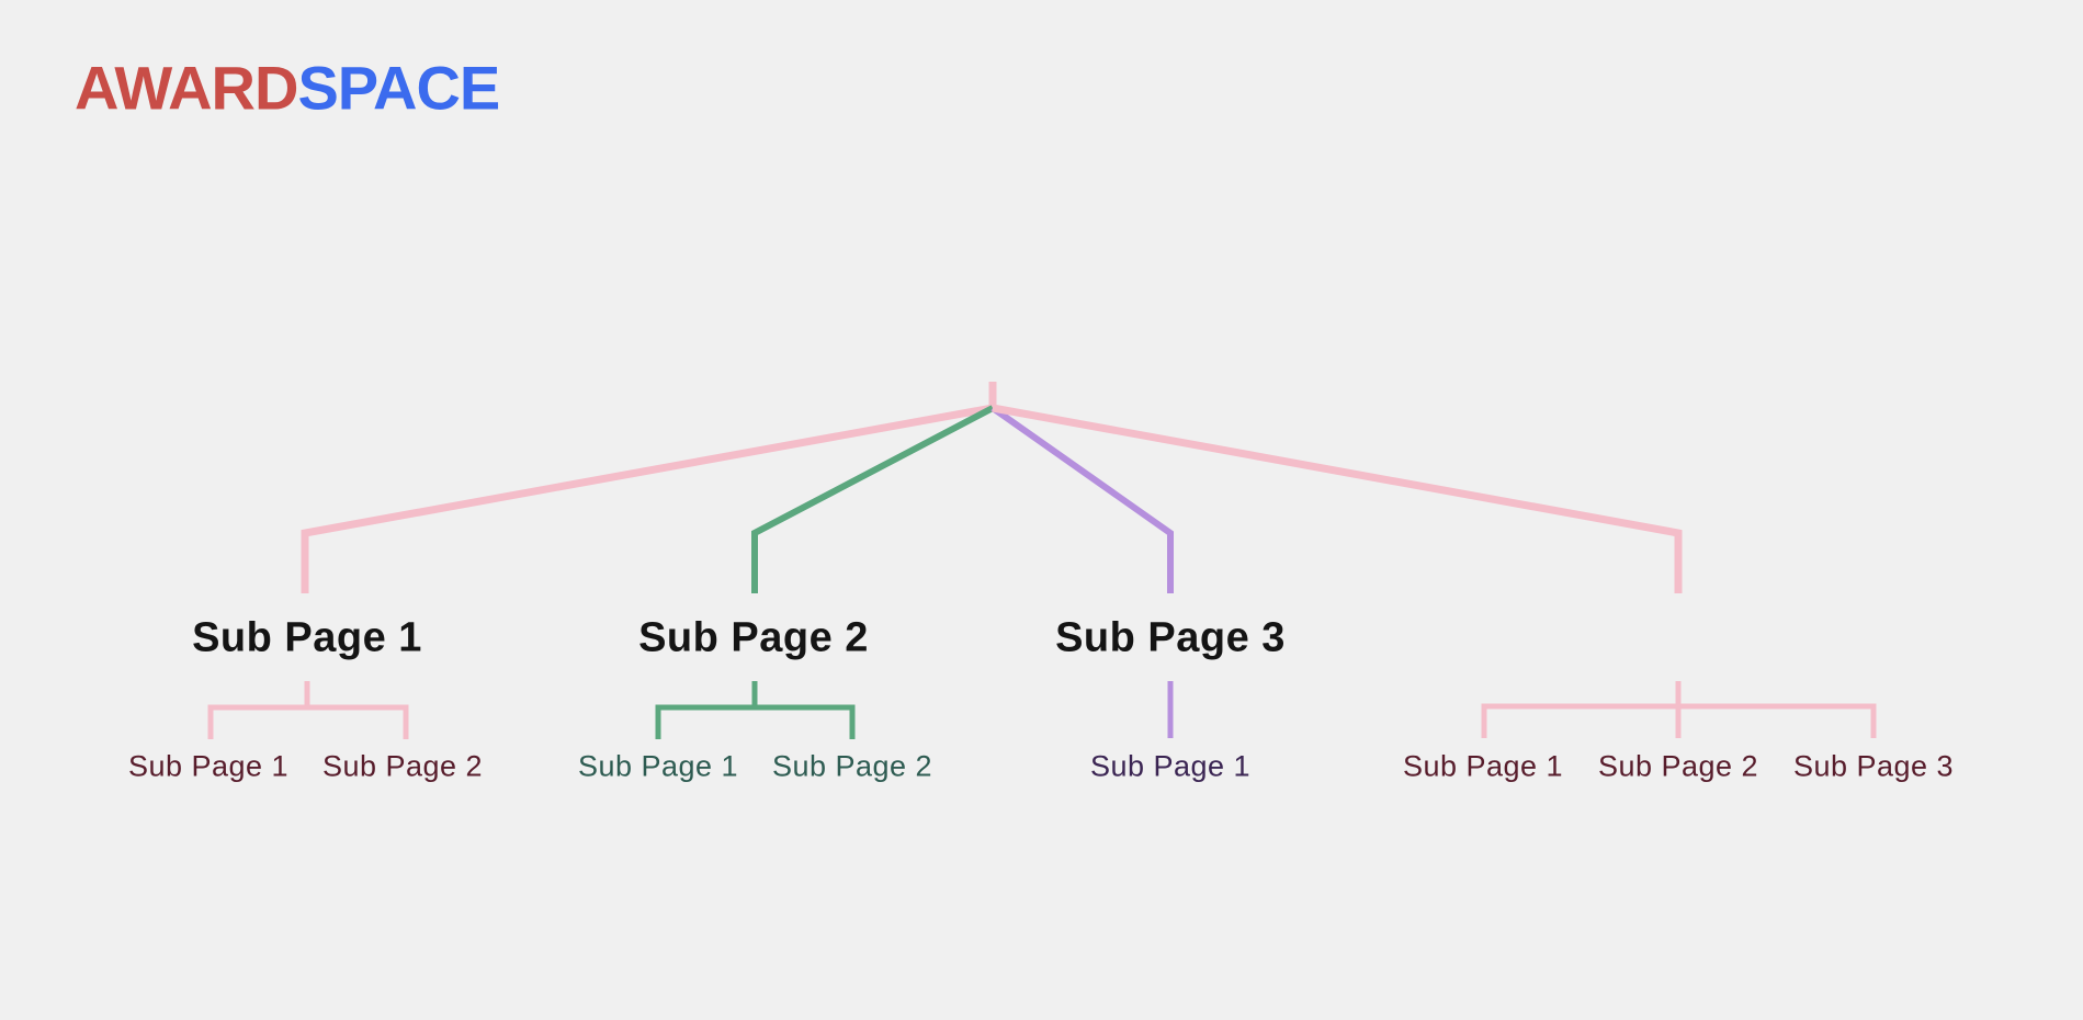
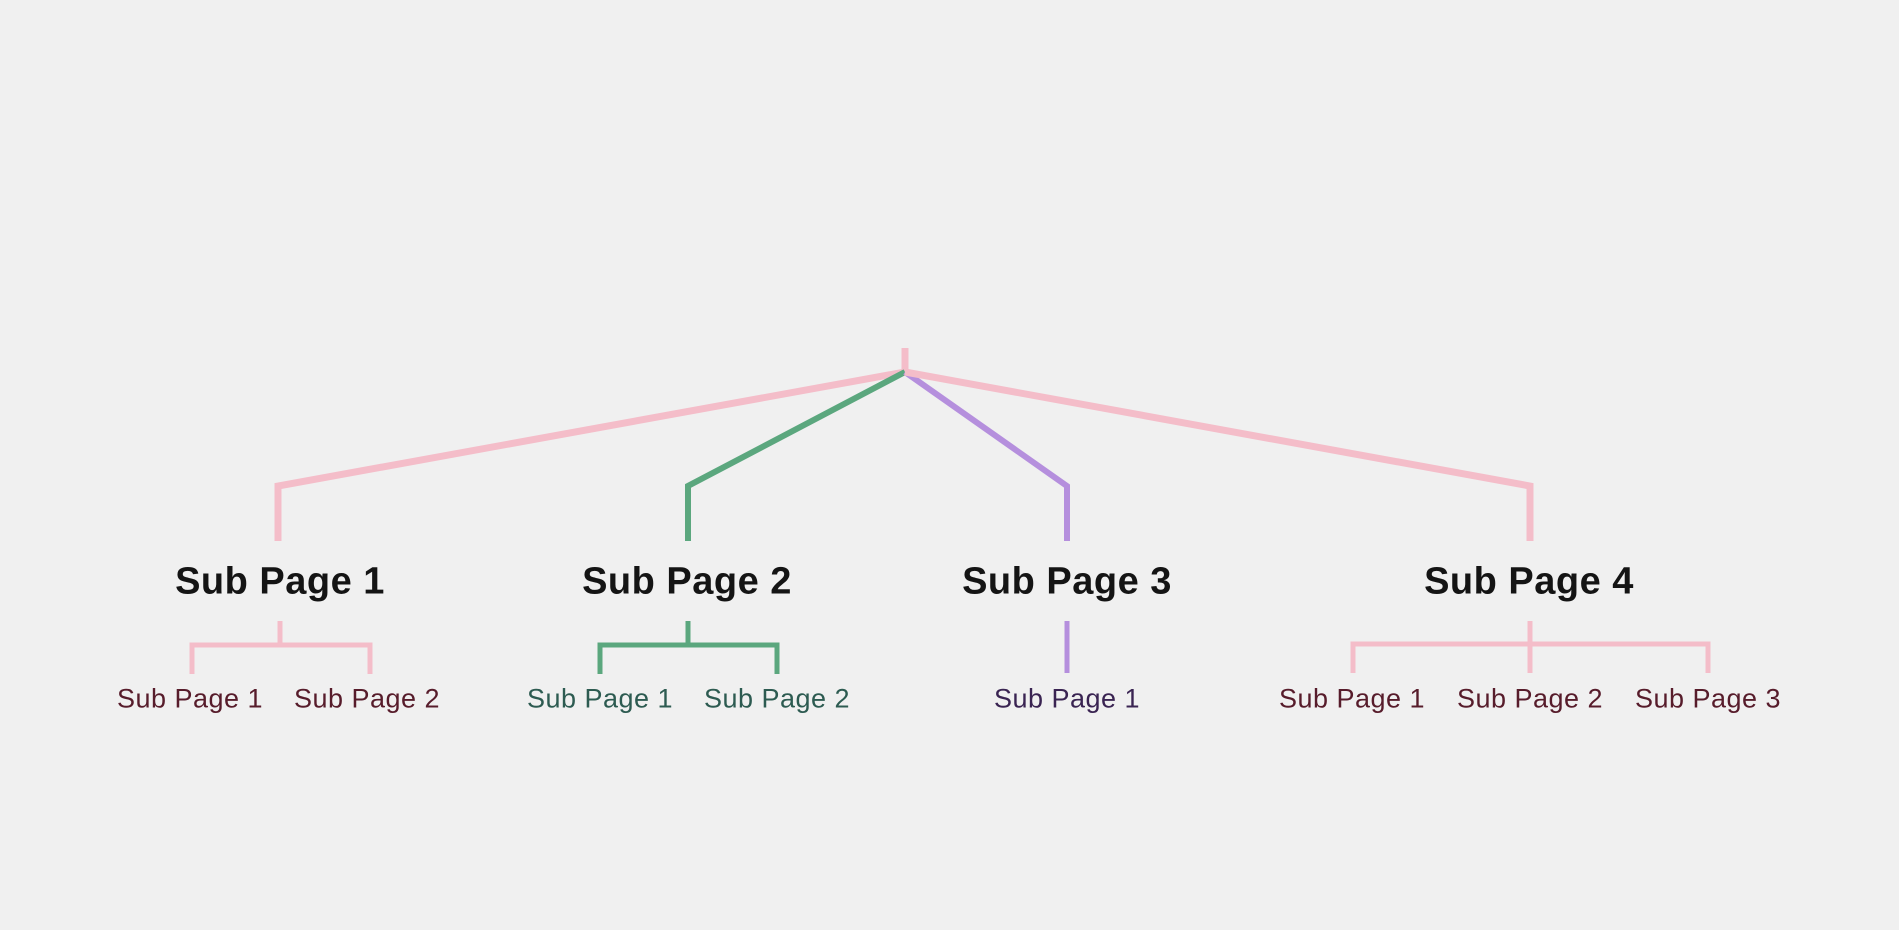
- AWARDSPACE
  Sub Page 1
  Sub Page 2
  Sub Page 3
+ Sub Page 4
  Sub Page 1
  Sub Page 2
  Sub Page 1
  Sub Page 2
  Sub Page 1
  Sub Page 1
  Sub Page 2
  Sub Page 3
